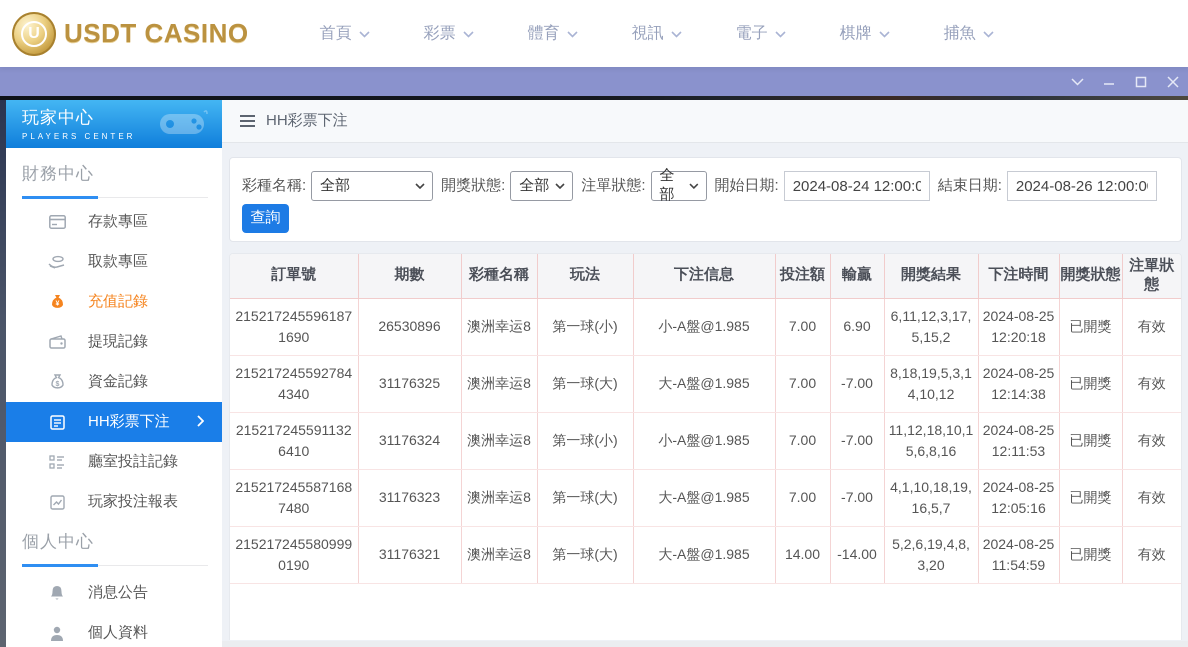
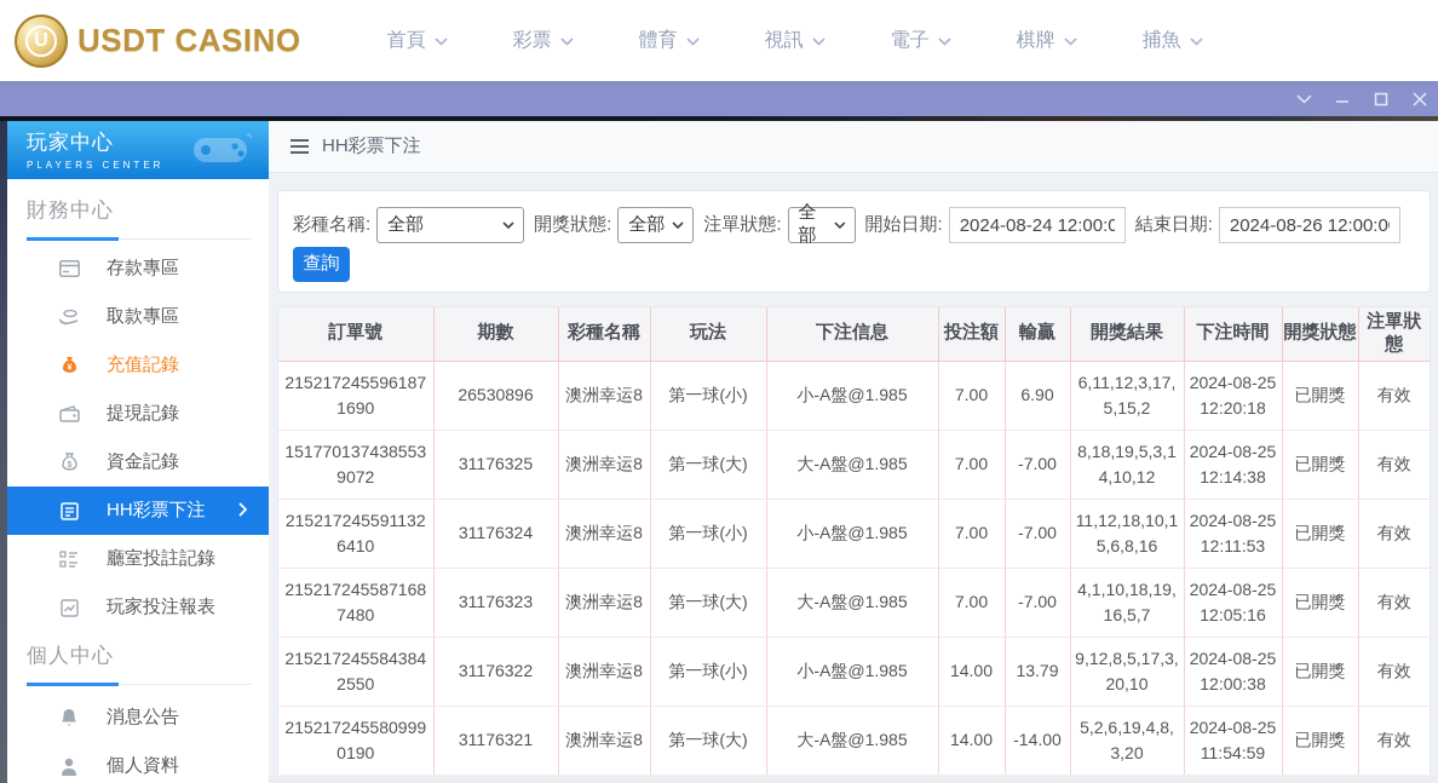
  U
  USDT CASINO
  首頁
  彩票
  體育
  視訊
  電子
  棋牌
  捕魚
  玩家中心
  PLAYERS CENTER
  財務中心
  存款專區
  取款專區
  充值記錄
  提現記錄
  資金記錄
  HH彩票下注
  廳室投註記錄
  玩家投注報表
  個人中心
  消息公告
  個人資料
  HH彩票下注
  彩種名稱:
  全部
  開獎狀態:
  全部
  注單狀態:
  全部
  開始日期:
  2024-08-24 12:00:0
  結束日期:
  2024-08-26 12:00:0
  查詢
  訂單號	期數	彩種名稱	玩法	下注信息	投注額	輸贏	開獎結果	下注時間	開獎狀態	注單狀態
  2152172455961871690	26530896	澳洲幸运8	第一球(小)	小-A盤@1.985	7.00	6.90	6,11,12,3,17,5,15,2	2024-08-25 12:20:18	已開獎	有效
- 2152172455927844340	31176325	澳洲幸运8	第一球(大)	大-A盤@1.985	7.00	-7.00	8,18,19,5,3,14,10,12	2024-08-25 12:14:38	已開獎	有效
+ 1517701374385539072	31176325	澳洲幸运8	第一球(大)	大-A盤@1.985	7.00	-7.00	8,18,19,5,3,14,10,12	2024-08-25 12:14:38	已開獎	有效
  2152172455911326410	31176324	澳洲幸运8	第一球(小)	小-A盤@1.985	7.00	-7.00	11,12,18,10,15,6,8,16	2024-08-25 12:11:53	已開獎	有效
  2152172455871687480	31176323	澳洲幸运8	第一球(大)	大-A盤@1.985	7.00	-7.00	4,1,10,18,19,16,5,7	2024-08-25 12:05:16	已開獎	有效
+ 2152172455843842550	31176322	澳洲幸运8	第一球(小)	小-A盤@1.985	14.00	13.79	9,12,8,5,17,3,20,10	2024-08-25 12:00:38	已開獎	有效
  2152172455809990190	31176321	澳洲幸运8	第一球(大)	大-A盤@1.985	14.00	-14.00	5,2,6,19,4,8,3,20	2024-08-25 11:54:59	已開獎	有效
